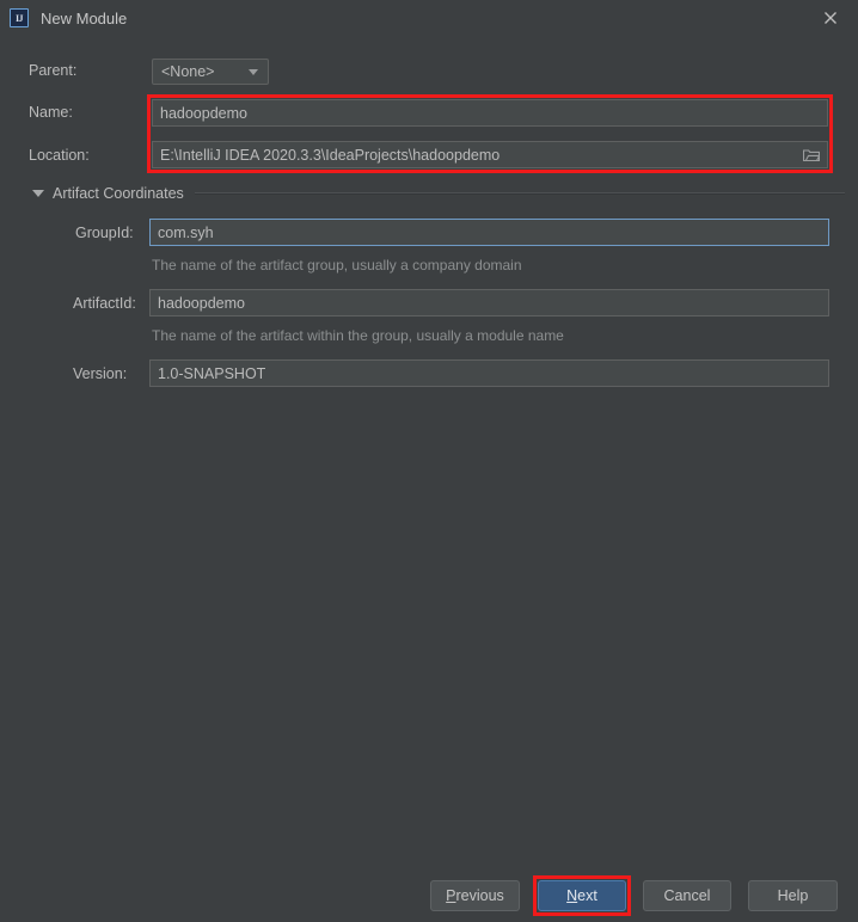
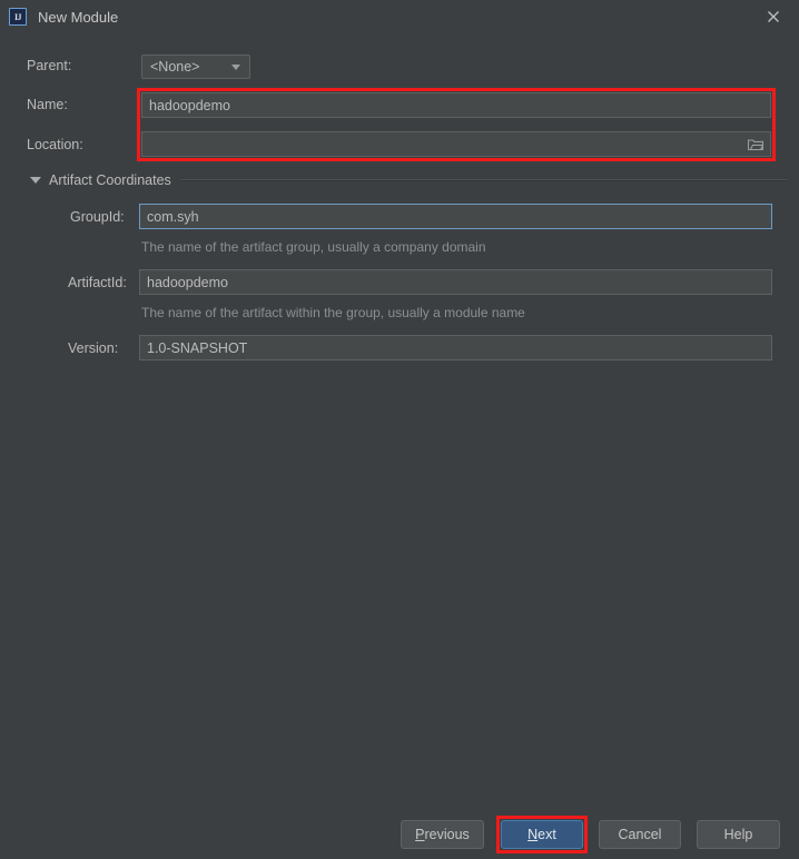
  IJ
  New Module
  Parent:
  <None>
  Name:
  hadoopdemo
  Location:
- E:\IntelliJ IDEA 2020.3.3\IdeaProjects\hadoopdemo
  Artifact Coordinates
  GroupId:
  com.syh
  The name of the artifact group, usually a company domain
  ArtifactId:
  hadoopdemo
  The name of the artifact within the group, usually a module name
  Version:
  1.0-SNAPSHOT
  Previous
  Next
  Cancel
  Help
